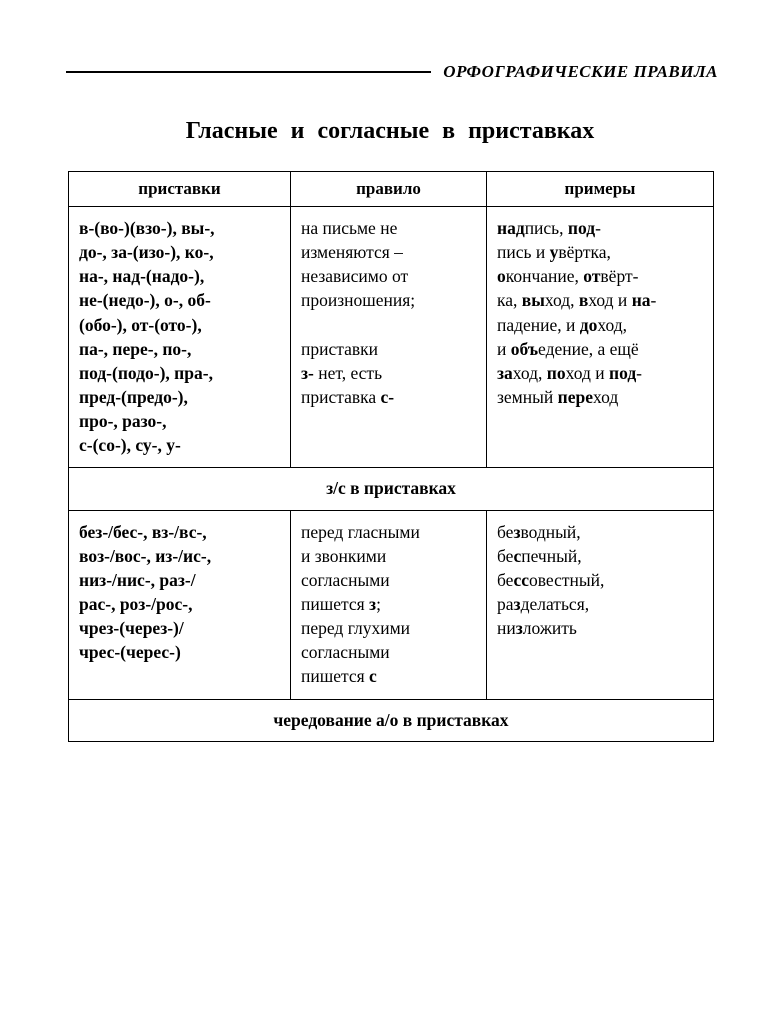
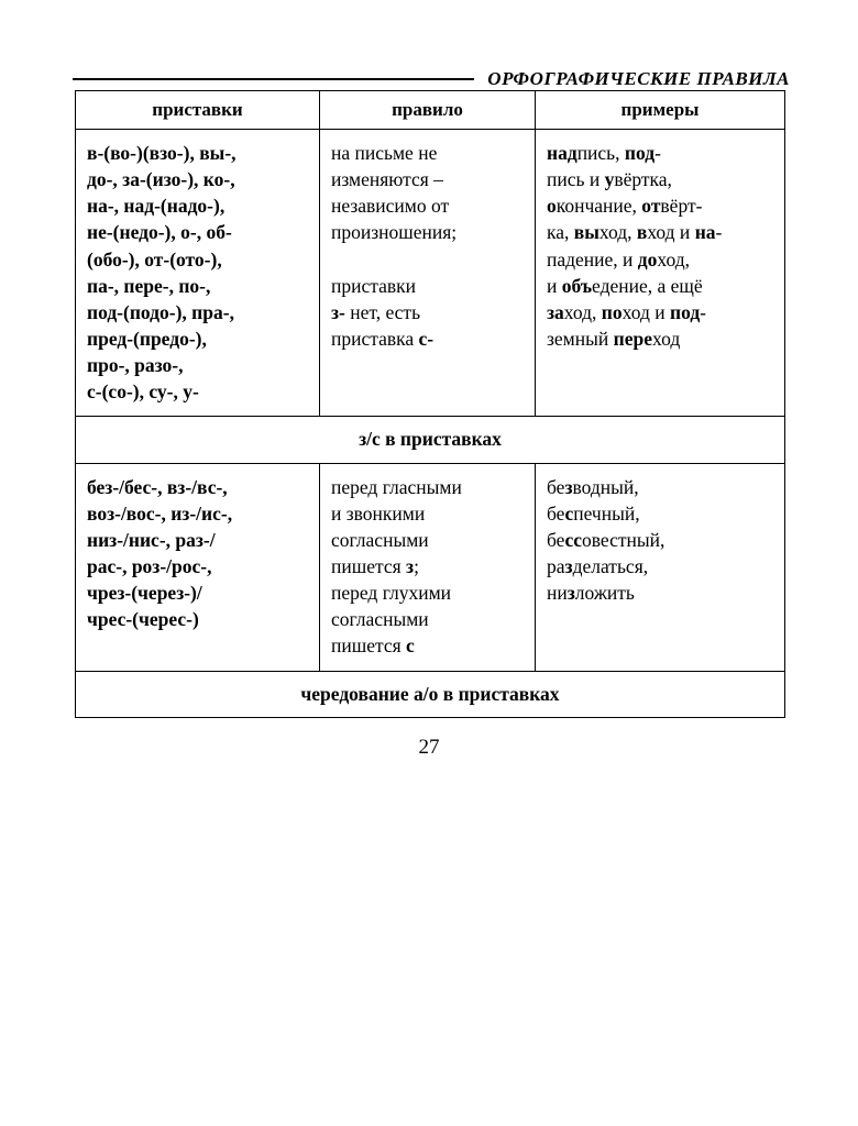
  ОРФОГРАФИЧЕСКИЕ ПРАВИЛА
- Гласные и согласные в приставках
  приставки	правило	примеры
  в-(во-)(взо-), вы-,до-, за-(изо-), ко-,на-, над-(надо-),не-(недо-), о-, об-(обо-), от-(ото-),па-, пере-, по-,под-(подо-), пра-,пред-(предо-),про-, разо-,с-(со-), су-, у-	на письме неизменяются –независимо отпроизношения;приставкиз- нет, естьприставка с-	надпись, под-пись и увёртка,окончание, отвёрт-ка, выход, вход и на-падение, и доход,и объедение, а ещёзаход, поход и под-земный переход
  з/с в приставках
  без-/бес-, вз-/вс-,воз-/вос-, из-/ис-,низ-/нис-, раз-/рас-, роз-/рос-,чрез-(через-)/чрес-(черес-)	перед гласнымии звонкимисогласнымипишется з;перед глухимисогласнымипишется с	безводный,беспечный,бессовестный,разделаться,низложить
  чередование а/о в приставках
+ 27
